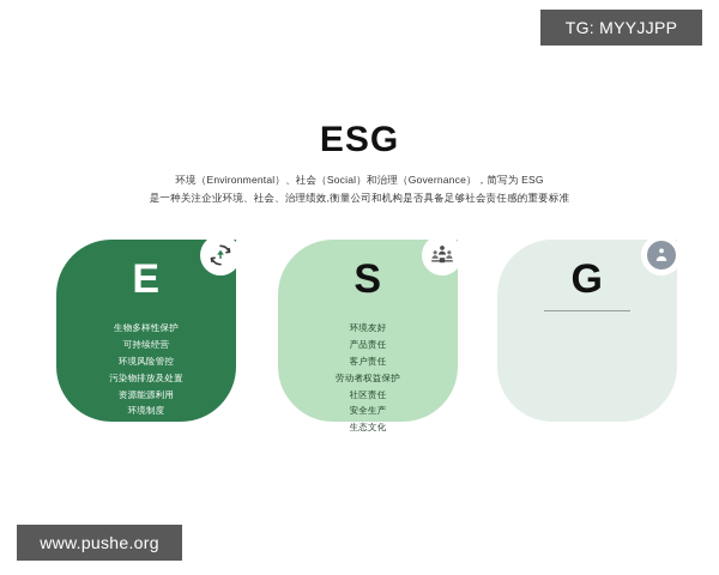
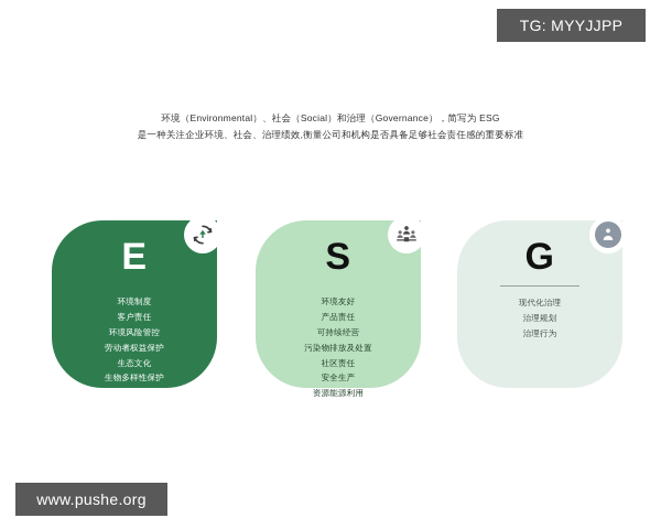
  TG: MYYJJPP
- ESG
  环境（Environmental）、社会（Social）和治理（Governance），简写为 ESG
  是一种关注企业环境、社会、治理绩效,衡量公司和机构是否具备足够社会责任感的重要标准
  E
- 生物多样性保护
+ 环境制度
- 可持续经营
+ 客户责任
  环境风险管控
- 污染物排放及处置
+ 劳动者权益保护
- 资源能源利用
+ 生态文化
- 环境制度
+ 生物多样性保护
  S
  环境友好
  产品责任
- 客户责任
+ 可持续经营
- 劳动者权益保护
+ 污染物排放及处置
  社区责任
  安全生产
- 生态文化
+ 资源能源利用
  G
+ 现代化治理
+ 治理规划
+ 治理行为
  www.pushe.org
